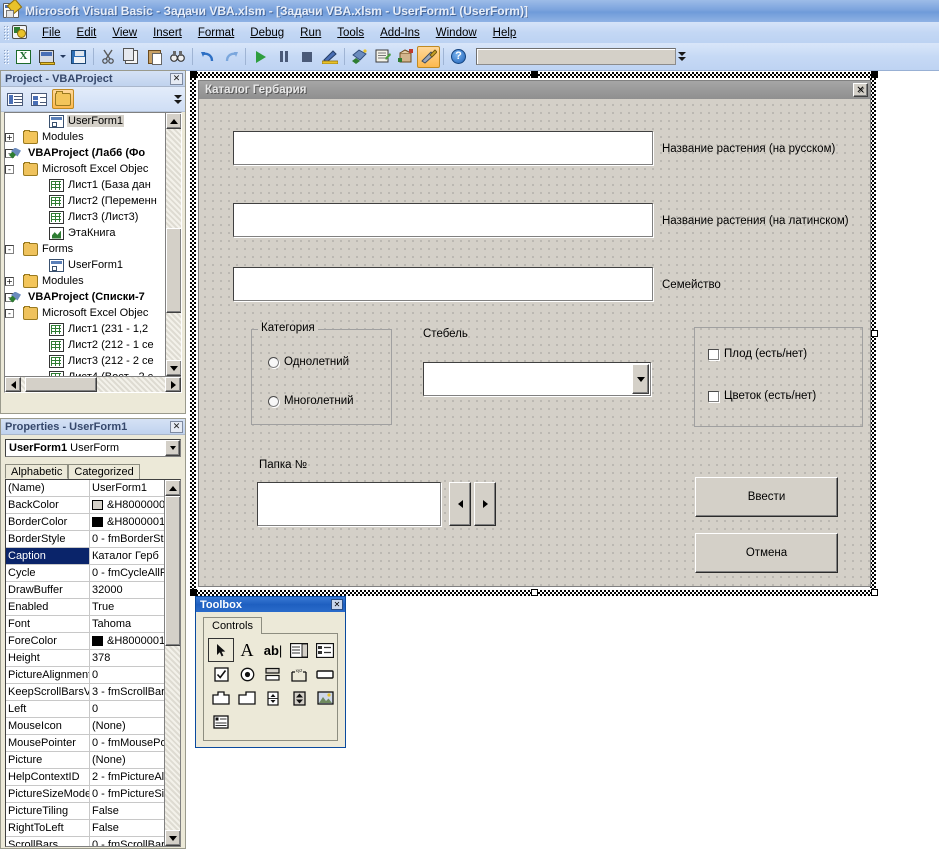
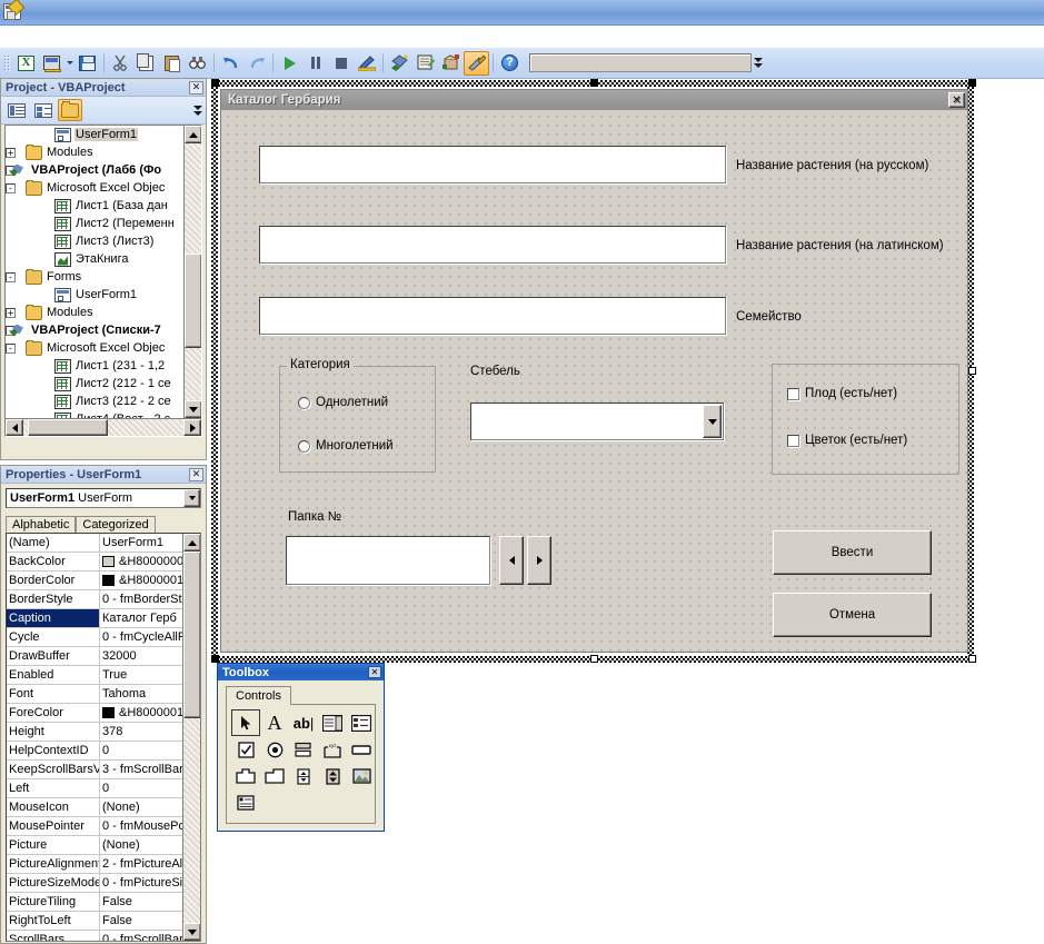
- Microsoft Visual Basic - Задачи VBA.xlsm - [Задачи VBA.xlsm - UserForm1 (UserForm)]
- File
- Edit
- View
- Insert
- Format
- Debug
- Run
- Tools
- Add-Ins
- Window
- Help
  ?
  Project - VBAProject
  ✕
  UserForm1
  +
  Modules
  VBAProject (Лаб6 (Фо
  -
  Microsoft Excel Objec
  Лист1 (База дан
  Лист2 (Переменн
  Лист3 (Лист3)
  ЭтаКнига
  -
  Forms
  UserForm1
  +
  Modules
  VBAProject (Списки-7
  -
  Microsoft Excel Objec
  Лист1 (231 - 1,2
  Лист2 (212 - 1 се
  Лист3 (212 - 2 се
  Properties - UserForm1
  ✕
  UserForm1
  UserForm
  Alphabetic
  Categorized
  (Name)
  UserForm1
  BackColor
  &H8000000
  BorderColor
  &H8000001
  BorderStyle
  0 - fmBorderSt
  Caption
  Каталог Герб
  Cycle
  0 - fmCycleAll
  DrawBuffer
  32000
  Enabled
  True
  Font
  Tahoma
  ForeColor
  &H8000001
  Height
  378
- PictureAlignment
+ HelpContextID
  0
  KeepScrollBarsV
  3 - fmScrollBar
  Left
  0
  MouseIcon
  (None)
  MousePointer
  0 - fmMouseP
  Picture
  (None)
- HelpContextID
+ PictureAlignment
  2 - fmPictureAl
  PictureSizeMode
  0 - fmPictureSi
  PictureTiling
  False
  RightToLeft
  False
  ScrollBars
  0 - fmScrollBar
  Каталог Гербария
  ✕
  Название растения (на русском)
  Название растения (на латинском)
  Семейство
  Категория
  Однолетний
  Многолетний
  Стебель
  Плод (есть/нет)
  Цветок (есть/нет)
  Папка №
  Ввести
  Отмена
  Toolbox
  ✕
  Controls
  A
  ab|
